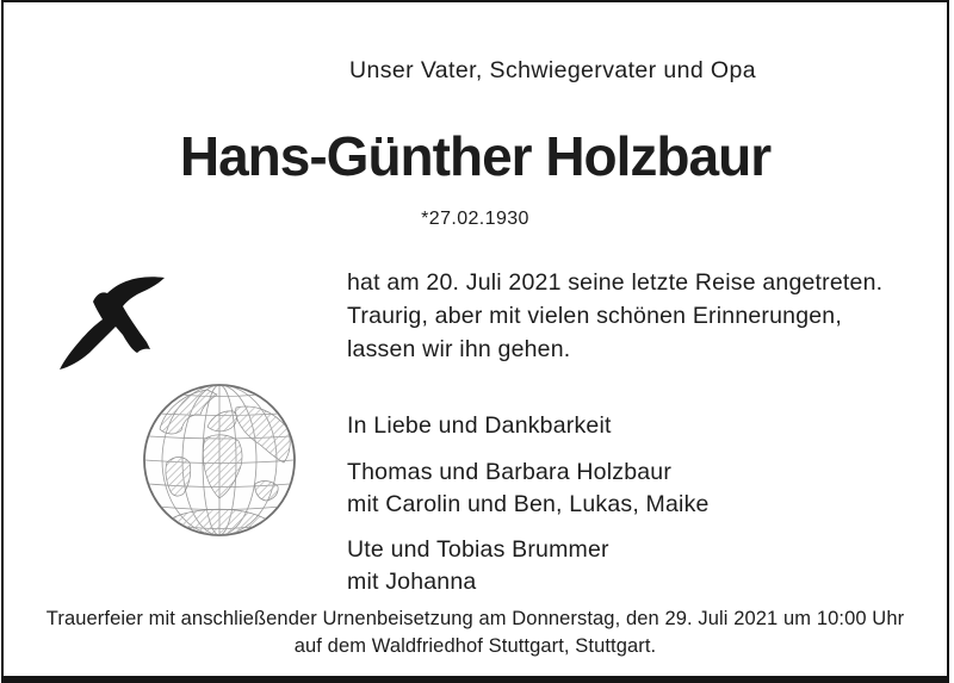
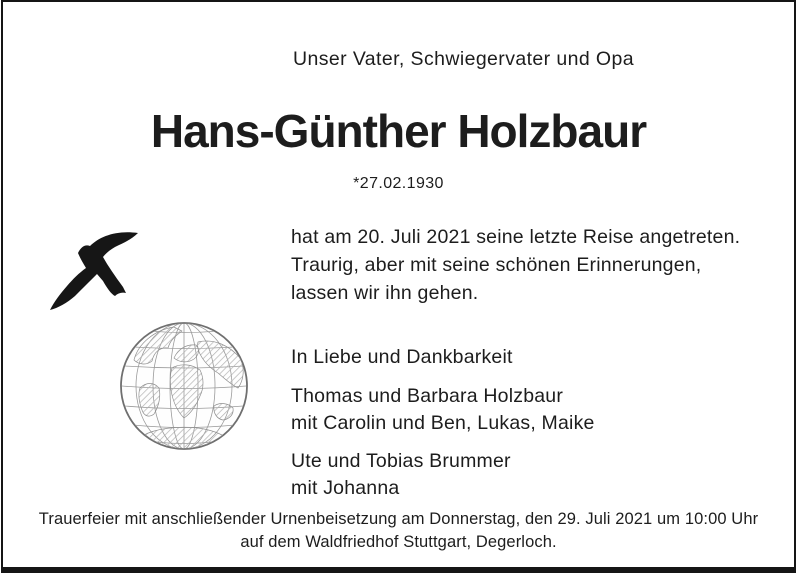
  Unser Vater, Schwiegervater und Opa
  Hans-Günther Holzbaur
  *27.02.1930
  hat am 20. Juli 2021 seine letzte Reise angetreten.
- Traurig, aber mit vielen schönen Erinnerungen,
+ Traurig, aber mit seine schönen Erinnerungen,
  lassen wir ihn gehen.
  In Liebe und Dankbarkeit
  Thomas und Barbara Holzbaur
  mit Carolin und Ben, Lukas, Maike
  Ute und Tobias Brummer
  mit Johanna
  Trauerfeier mit anschließender Urnenbeisetzung am Donnerstag, den 29. Juli 2021 um 10:00 Uhr
- auf dem Waldfriedhof Stuttgart, Stuttgart.
+ auf dem Waldfriedhof Stuttgart, Degerloch.
